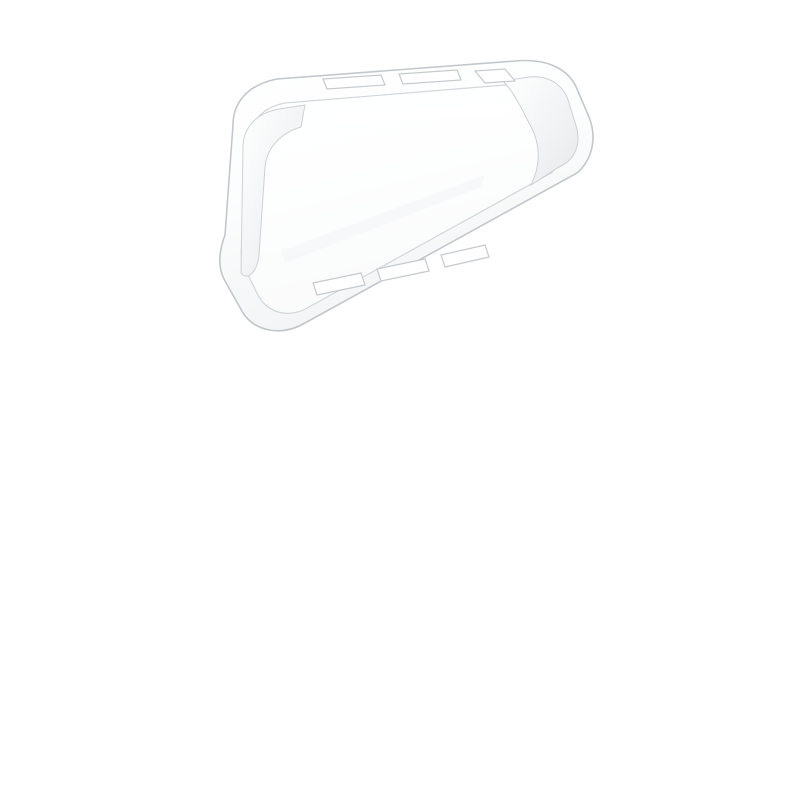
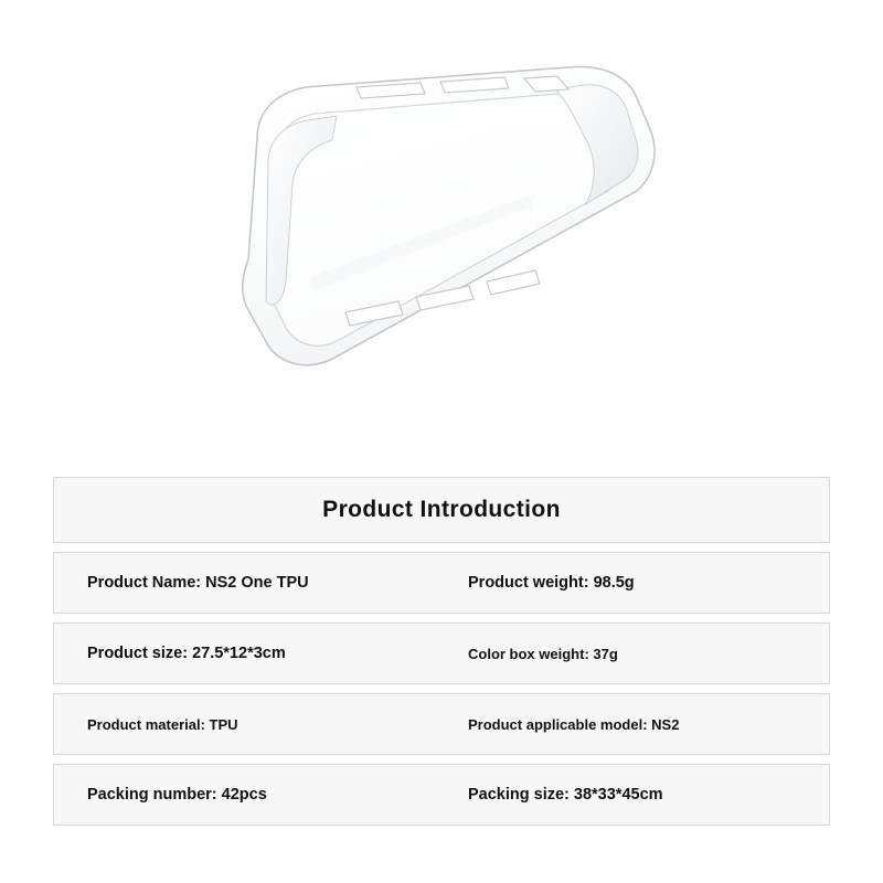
+ Product Introduction
+ Product Name: NS2 One TPU
+ Product weight: 98.5g
+ Product size: 27.5*12*3cm
+ Color box weight: 37g
+ Product material: TPU
+ Product applicable model: NS2
+ Packing number: 42pcs
+ Packing size: 38*33*45cm
